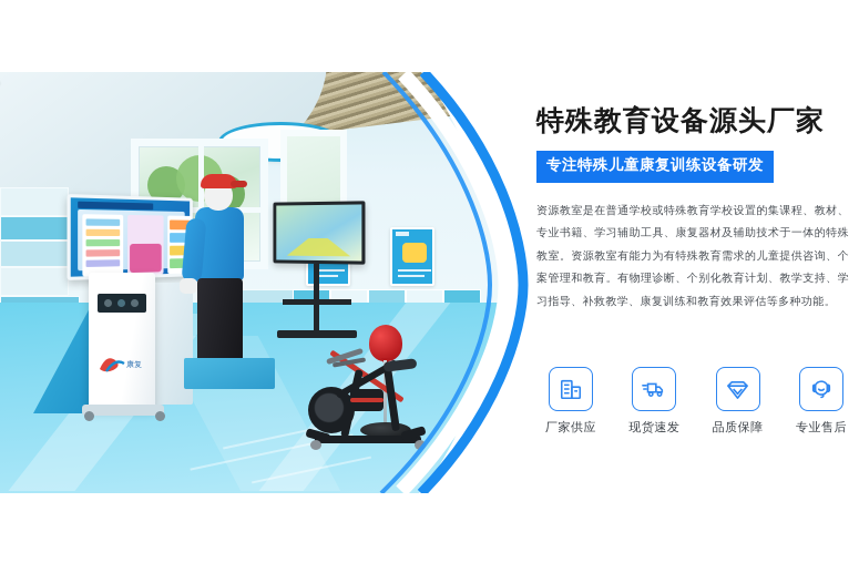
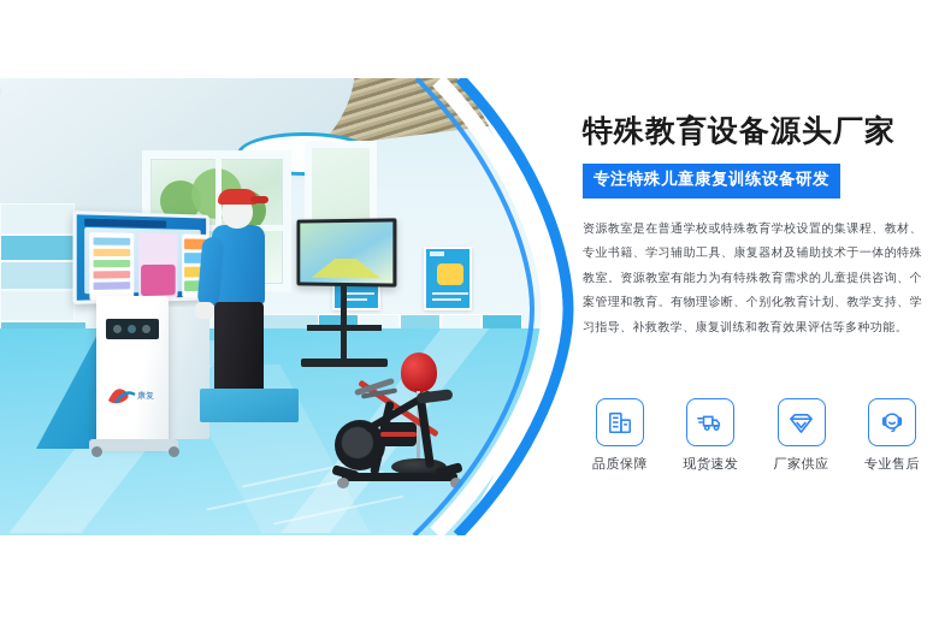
  康复
  特殊教育设备源头厂家
  专注特殊儿童康复训练设备研发
  资源教室是在普通学校或特殊教育学校设置的集课程、教材、专业书籍、学习辅助工具、康复器材及辅助技术于一体的特殊教室。资源教室有能力为有特殊教育需求的儿童提供咨询、个案管理和教育。有物理诊断、个别化教育计划、教学支持、学习指导、补救教学、康复训练和教育效果评估等多种功能。
- 厂家供应
+ 品质保障
  现货速发
- 品质保障
+ 厂家供应
  专业售后
